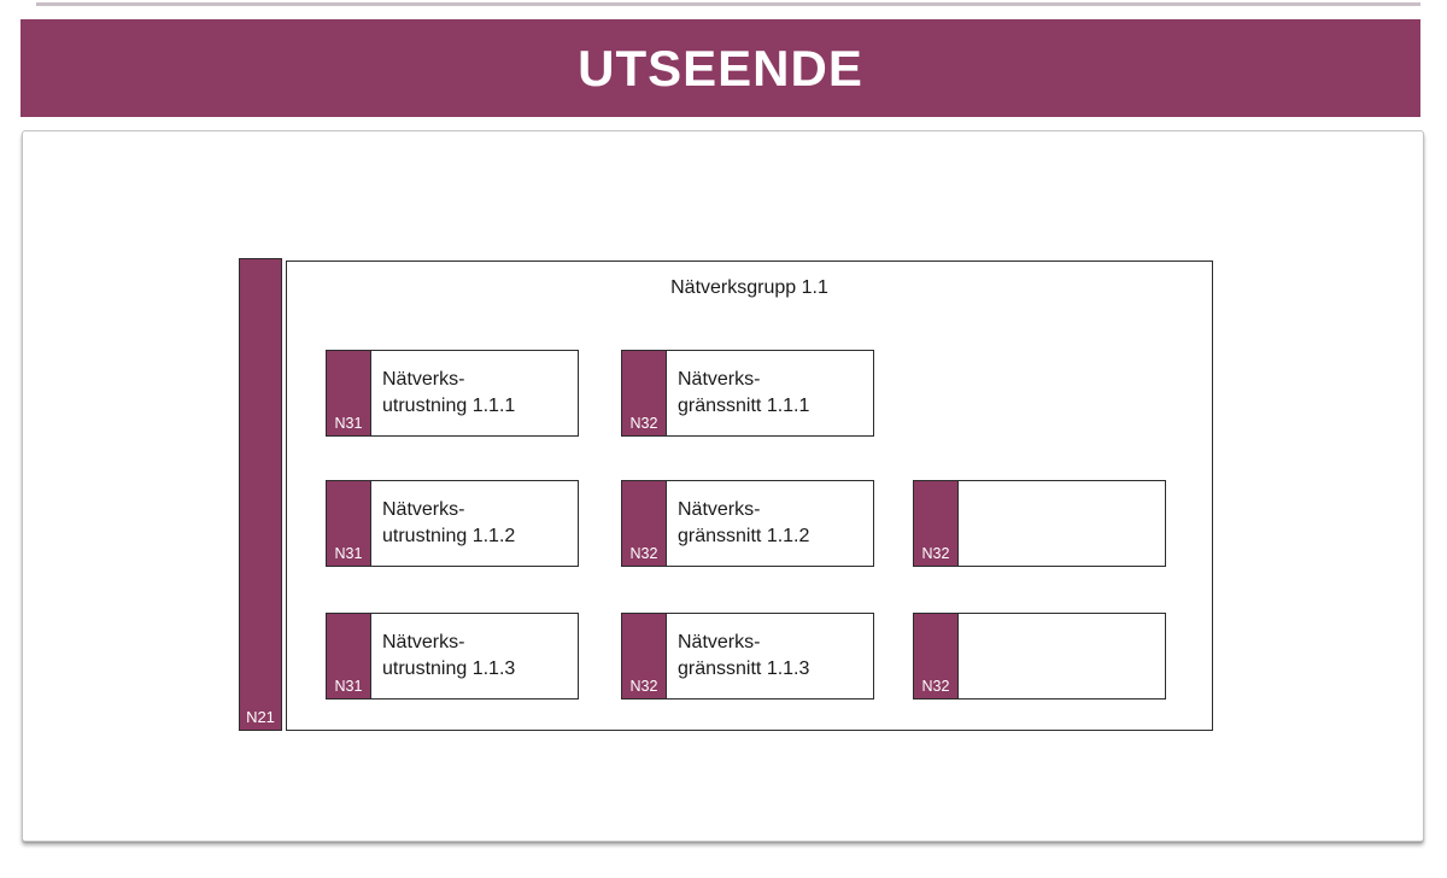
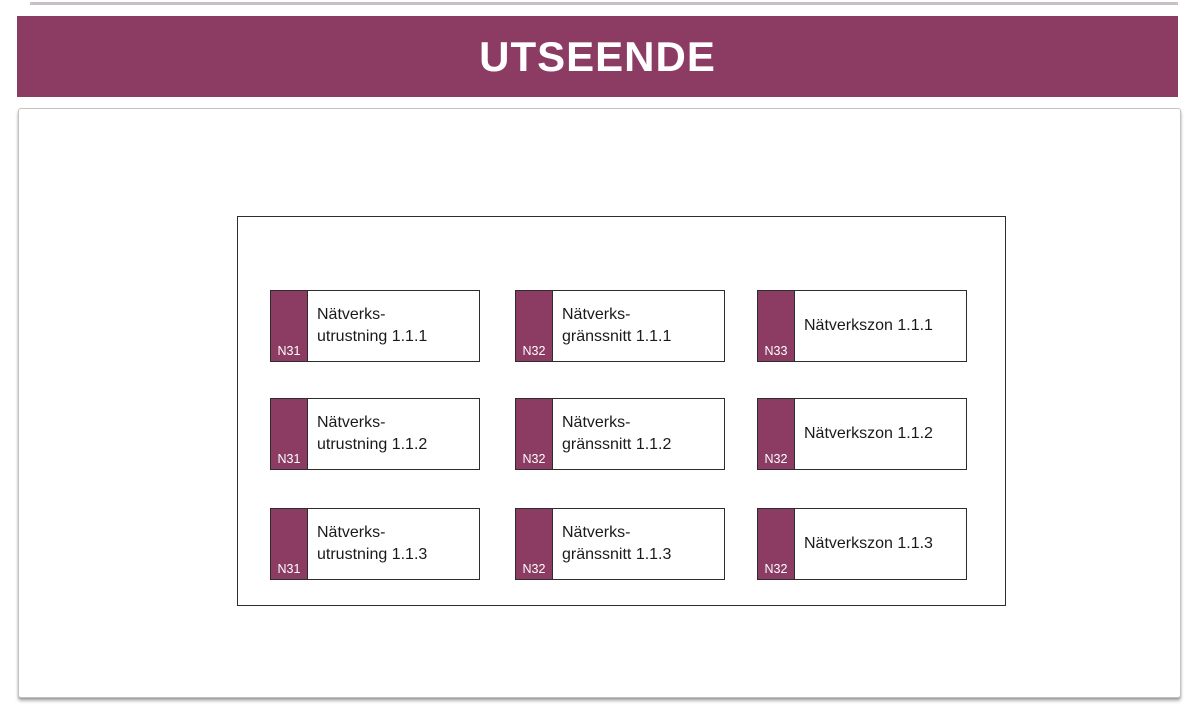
  UTSEENDE
- N21
- Nätverksgrupp 1.1
  N31
  Nätverks-
  utrustning 1.1.1
  N32
  Nätverks-
  gränssnitt 1.1.1
+ N33
+ Nätverkszon 1.1.1
  N31
  Nätverks-
  utrustning 1.1.2
  N32
  Nätverks-
  gränssnitt 1.1.2
  N32
+ Nätverkszon 1.1.2
  N31
  Nätverks-
  utrustning 1.1.3
  N32
  Nätverks-
  gränssnitt 1.1.3
  N32
+ Nätverkszon 1.1.3
